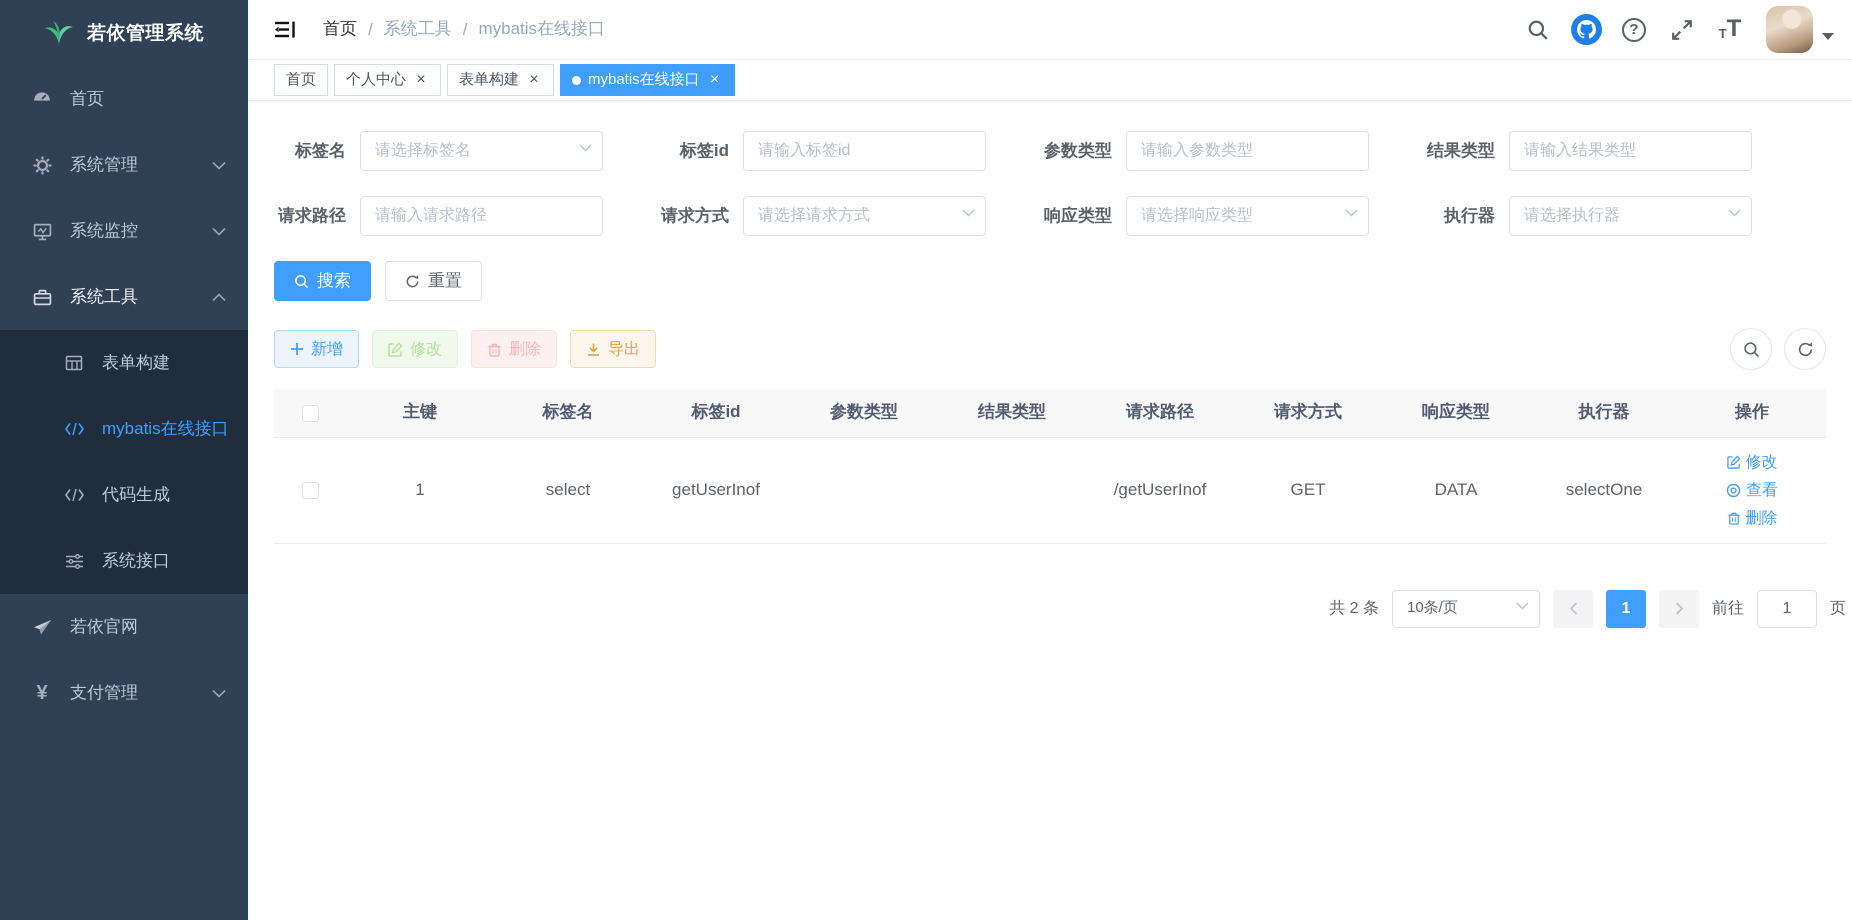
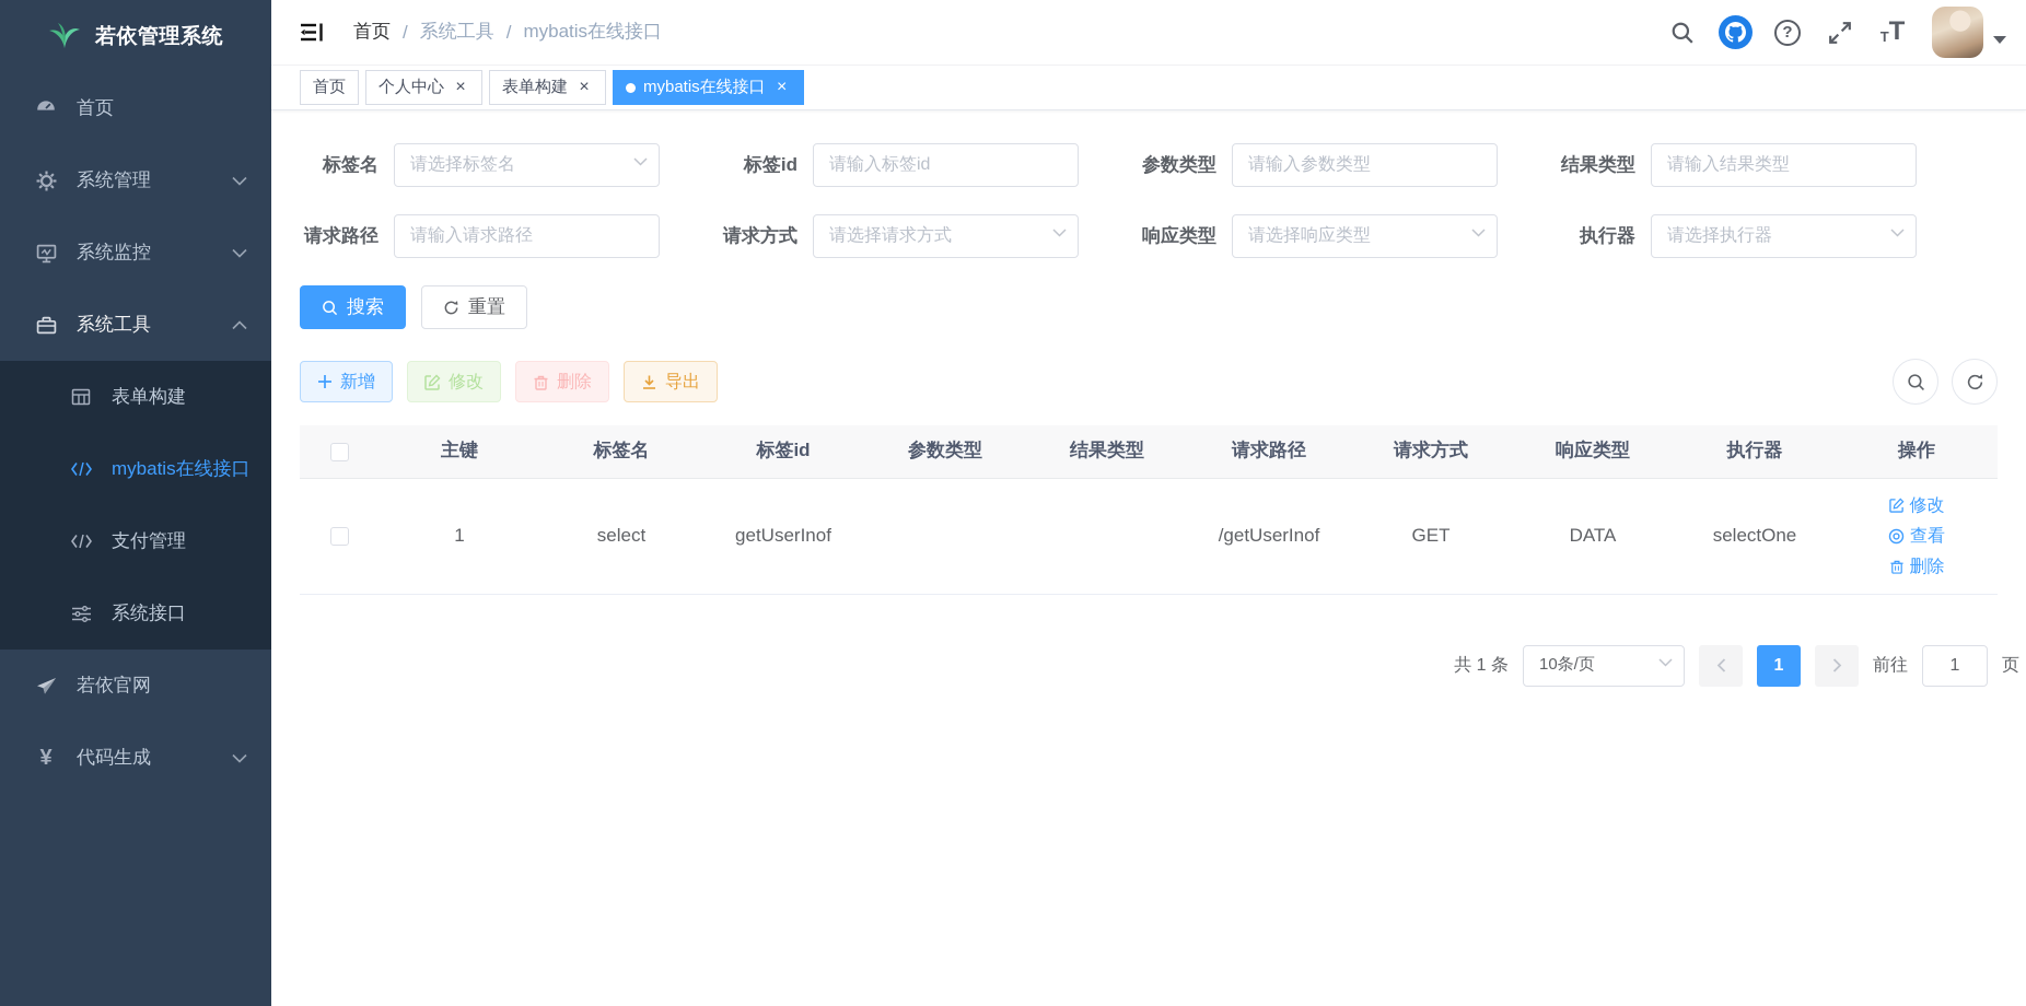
  若依管理系统
  首页
  系统管理
  系统监控
  系统工具
  表单构建
  mybatis在线接口
- 代码生成
+ 支付管理
  系统接口
  若依官网
  ¥
- 支付管理
+ 代码生成
  首页
  /
  系统工具
  /
  mybatis在线接口
  ?
  T
  T
  首页
  个人中心
  ×
  表单构建
  ×
  mybatis在线接口
  ×
  标签名
  请选择标签名
  标签id
  请输入标签id
  参数类型
  请输入参数类型
  结果类型
  请输入结果类型
  请求路径
  请输入请求路径
  请求方式
  请选择请求方式
  响应类型
  请选择响应类型
  执行器
  请选择执行器
  搜索
  重置
  新增
  修改
  删除
  导出
  	主键	标签名	标签id	参数类型	结果类型	请求路径	请求方式	响应类型	执行器	操作
  	1	select	getUserInof			/getUserInof	GET	DATA	selectOne	修改 查看 删除
- 共 2 条
+ 共 1 条
  10条/页
  1
  前往
  1
  页
